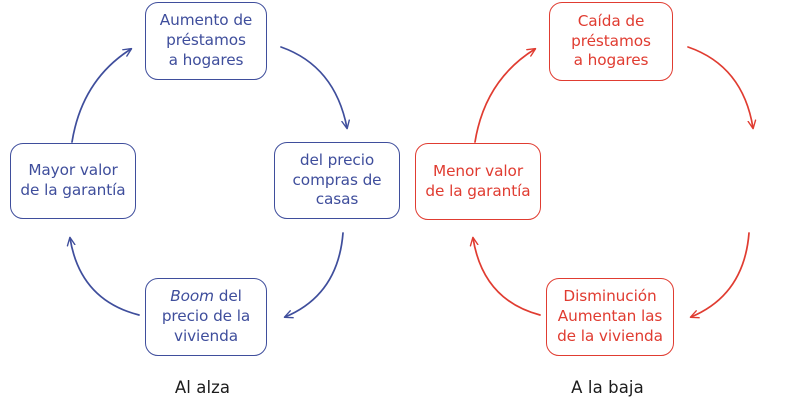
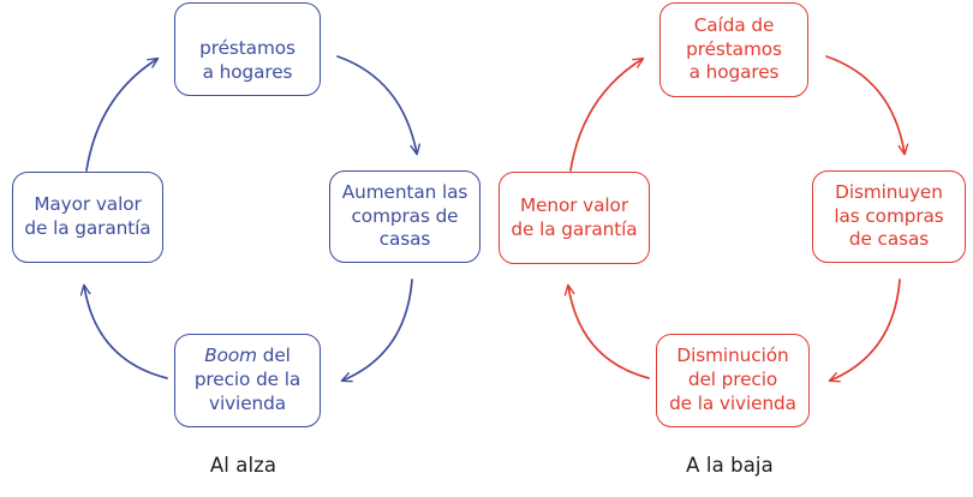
- Aumento de
  préstamos
  a hogares
- del precio
+ Aumentan las
  compras de
  casas
  Boom del
  precio de la
  vivienda
  Mayor valor
  de la garantía
  Al alza
  Caída de
  préstamos
  a hogares
+ Disminuyen
+ las compras
+ de casas
  Disminución
- Aumentan las
+ del precio
  de la vivienda
  Menor valor
  de la garantía
  A la baja
